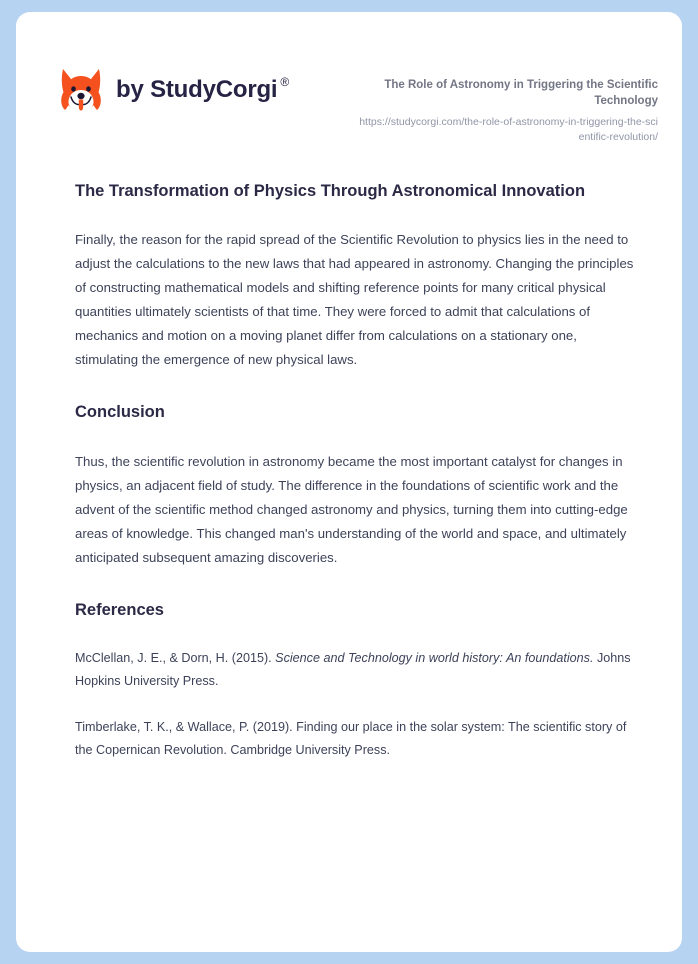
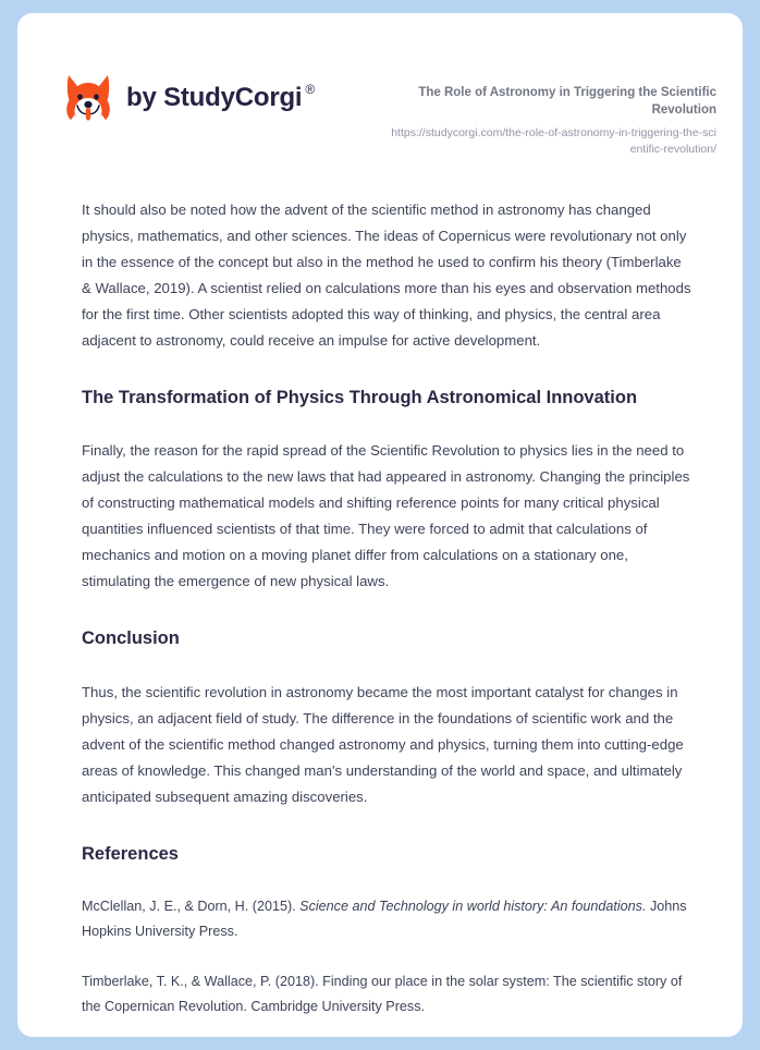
  by StudyCorgi
  ®
- The Role of Astronomy in Triggering the Scientific Technology
+ The Role of Astronomy in Triggering the Scientific Revolution
  https://studycorgi.com/the-role-of-astronomy-in-triggering-the-scientific-revolution/
+ It should also be noted how the advent of the scientific method in astronomy has changed physics, mathematics, and other sciences. The ideas of Copernicus were revolutionary not only in the essence of the concept but also in the method he used to confirm his theory (Timberlake & Wallace, 2019). A scientist relied on calculations more than his eyes and observation methods for the first time. Other scientists adopted this way of thinking, and physics, the central area adjacent to astronomy, could receive an impulse for active development.
  The Transformation of Physics Through Astronomical Innovation
- Finally, the reason for the rapid spread of the Scientific Revolution to physics lies in the need to adjust the calculations to the new laws that had appeared in astronomy. Changing the principles of constructing mathematical models and shifting reference points for many critical physical quantities ultimately scientists of that time. They were forced to admit that calculations of mechanics and motion on a moving planet differ from calculations on a stationary one, stimulating the emergence of new physical laws.
+ Finally, the reason for the rapid spread of the Scientific Revolution to physics lies in the need to adjust the calculations to the new laws that had appeared in astronomy. Changing the principles of constructing mathematical models and shifting reference points for many critical physical quantities influenced scientists of that time. They were forced to admit that calculations of mechanics and motion on a moving planet differ from calculations on a stationary one, stimulating the emergence of new physical laws.
  Conclusion
  Thus, the scientific revolution in astronomy became the most important catalyst for changes in physics, an adjacent field of study. The difference in the foundations of scientific work and the advent of the scientific method changed astronomy and physics, turning them into cutting-edge areas of knowledge. This changed man's understanding of the world and space, and ultimately anticipated subsequent amazing discoveries.
  References
  McClellan, J. E., & Dorn, H. (2015). Science and Technology in world history: An foundations. Johns Hopkins University Press.
- Timberlake, T. K., & Wallace, P. (2019). Finding our place in the solar system: The scientific story of the Copernican Revolution. Cambridge University Press.
+ Timberlake, T. K., & Wallace, P. (2018). Finding our place in the solar system: The scientific story of the Copernican Revolution. Cambridge University Press.
